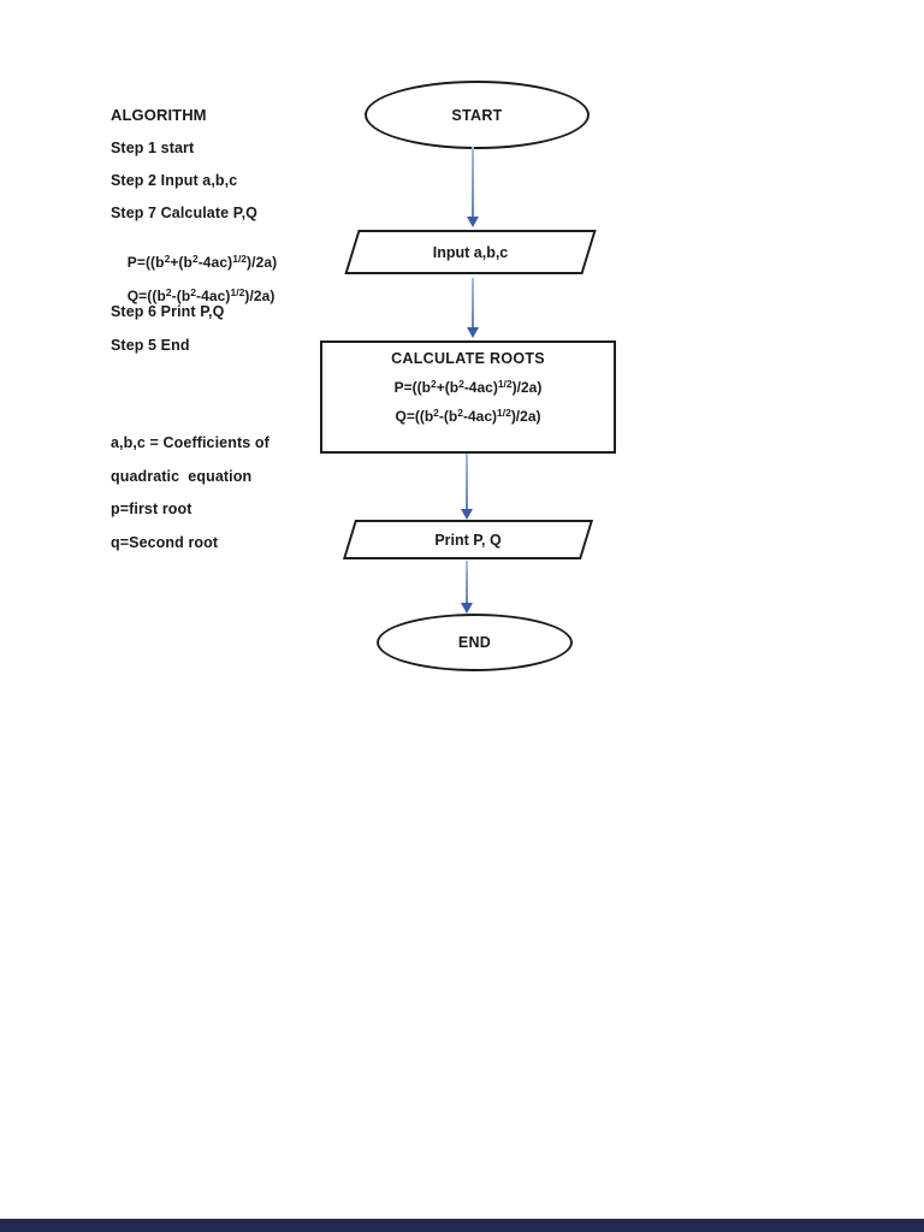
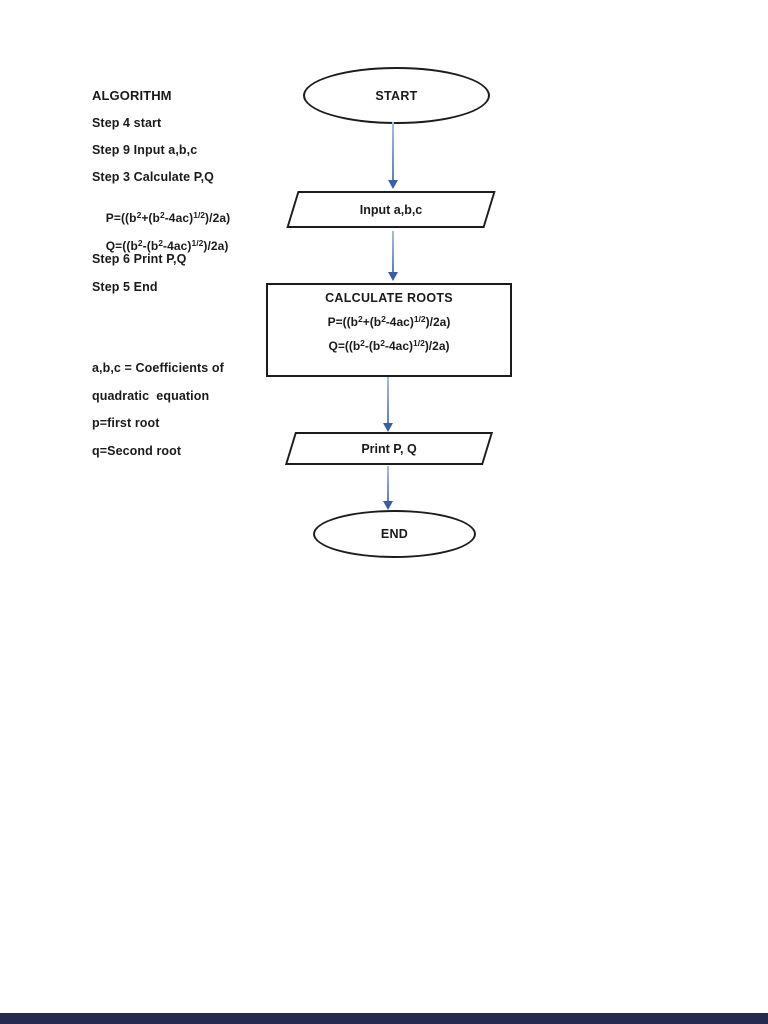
  ALGORITHM
- Step 1 start
+ Step 4 start
- Step 2 Input a,b,c
+ Step 9 Input a,b,c
- Step 7 Calculate P,Q
+ Step 3 Calculate P,Q
  P=((b2+(b2-4ac)1/2)/2a)
  Q=((b2-(b2-4ac)1/2)/2a)
  Step 6 Print P,Q
  Step 5 End
  a,b,c = Coefficients of
  quadratic equation
  p=first root
  q=Second root
  START
  Input a,b,c
  CALCULATE ROOTS
  P=((b2+(b2-4ac)1/2)/2a)
  Q=((b2-(b2-4ac)1/2)/2a)
  Print P, Q
  END
